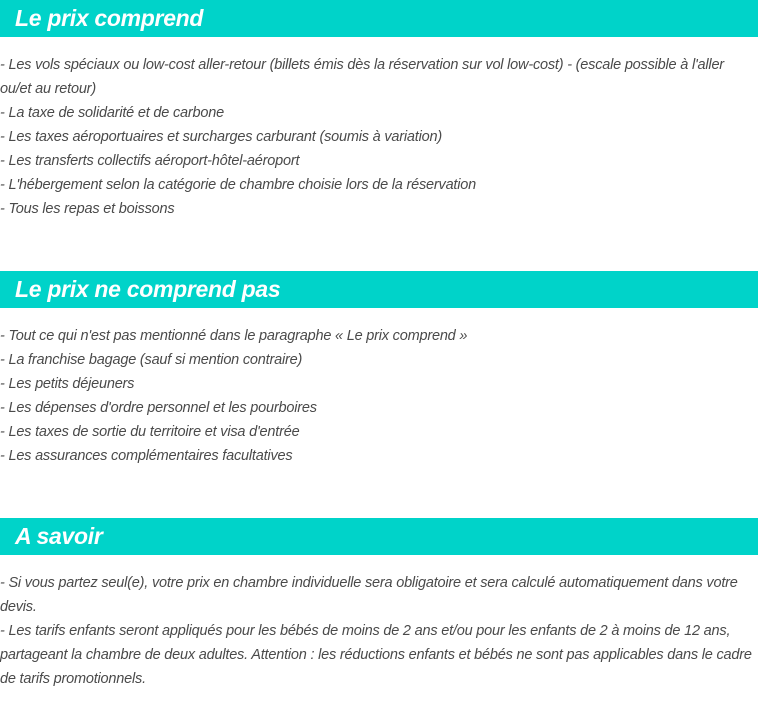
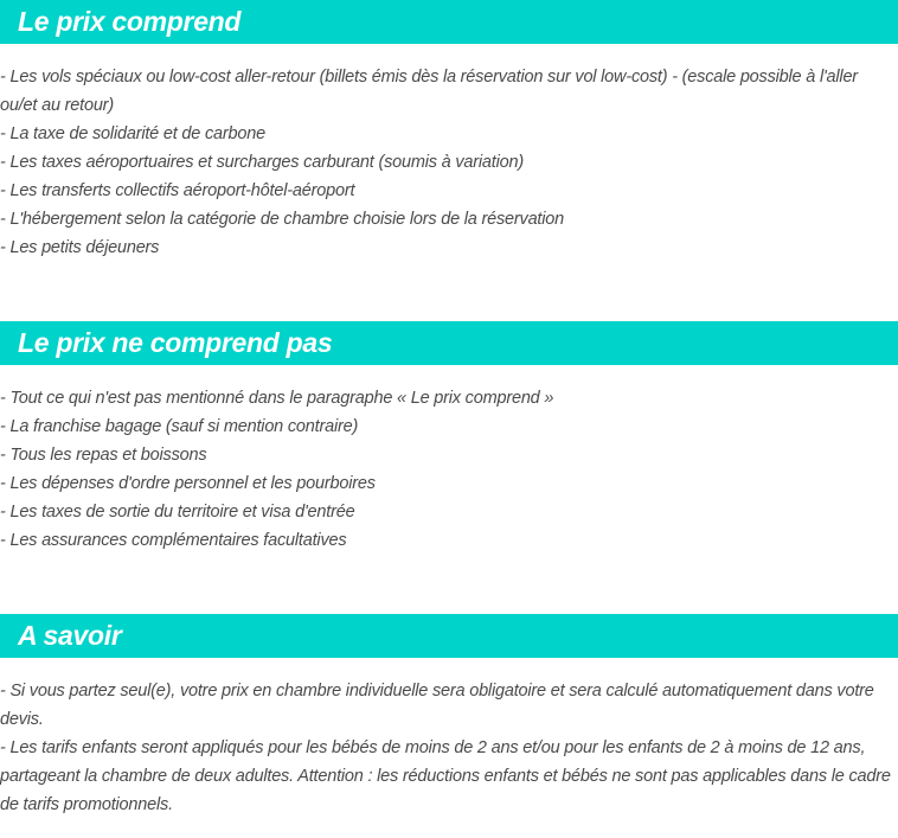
  Le prix comprend
  - Les vols spéciaux ou low-cost aller-retour (billets émis dès la réservation sur vol low-cost) - (escale possible à l'aller ou/et au retour)
  - La taxe de solidarité et de carbone
  - Les taxes aéroportuaires et surcharges carburant (soumis à variation)
  - Les transferts collectifs aéroport-hôtel-aéroport
  - L'hébergement selon la catégorie de chambre choisie lors de la réservation
- - Tous les repas et boissons
+ - Les petits déjeuners
  Le prix ne comprend pas
  - Tout ce qui n'est pas mentionné dans le paragraphe « Le prix comprend »
  - La franchise bagage (sauf si mention contraire)
- - Les petits déjeuners
+ - Tous les repas et boissons
  - Les dépenses d'ordre personnel et les pourboires
  - Les taxes de sortie du territoire et visa d'entrée
  - Les assurances complémentaires facultatives
  A savoir
  - Si vous partez seul(e), votre prix en chambre individuelle sera obligatoire et sera calculé automatiquement dans votre devis.
  - Les tarifs enfants seront appliqués pour les bébés de moins de 2 ans et/ou pour les enfants de 2 à moins de 12 ans, partageant la chambre de deux adultes. Attention : les réductions enfants et bébés ne sont pas applicables dans le cadre de tarifs promotionnels.
